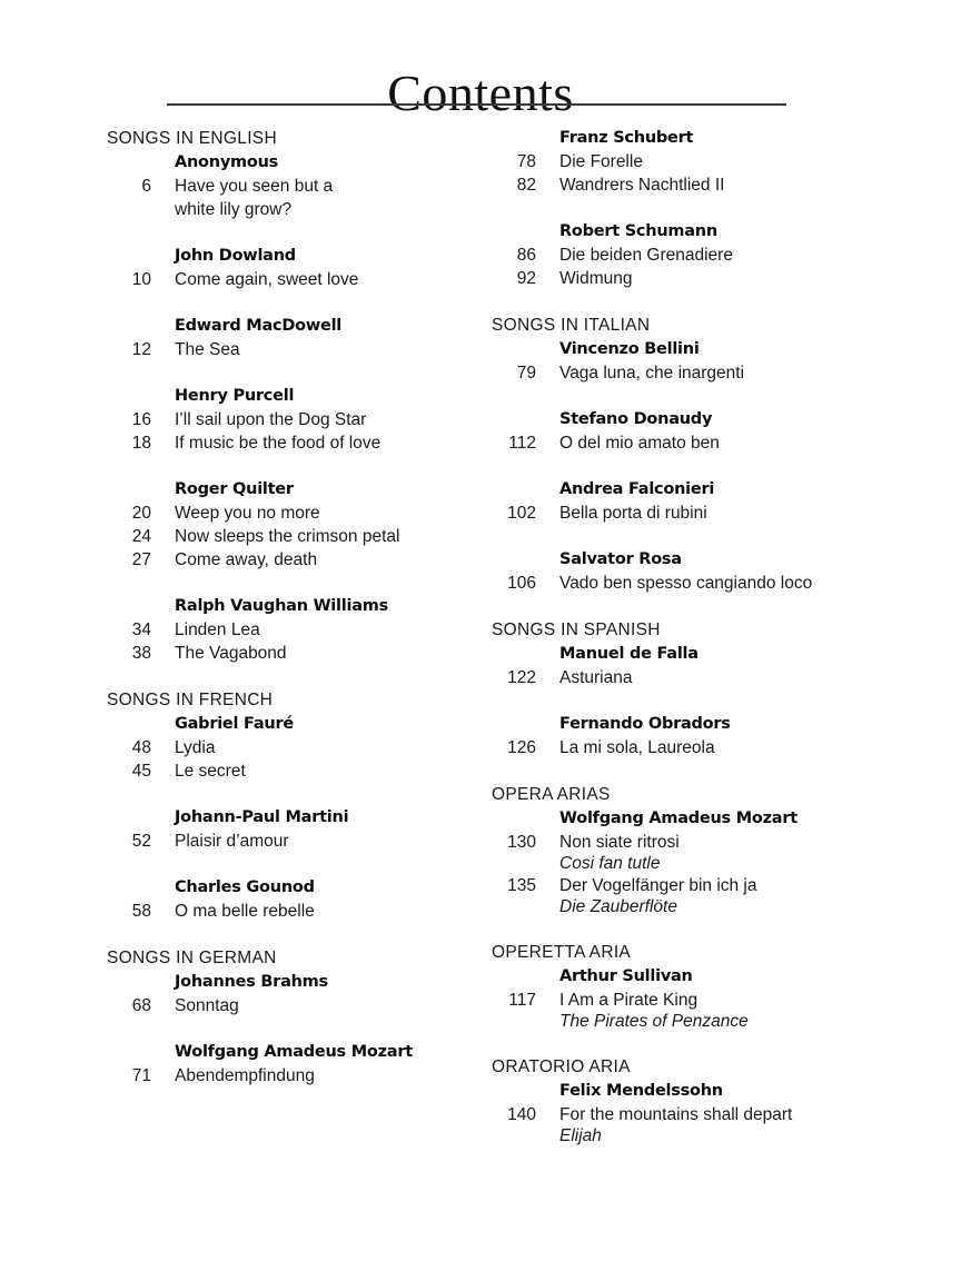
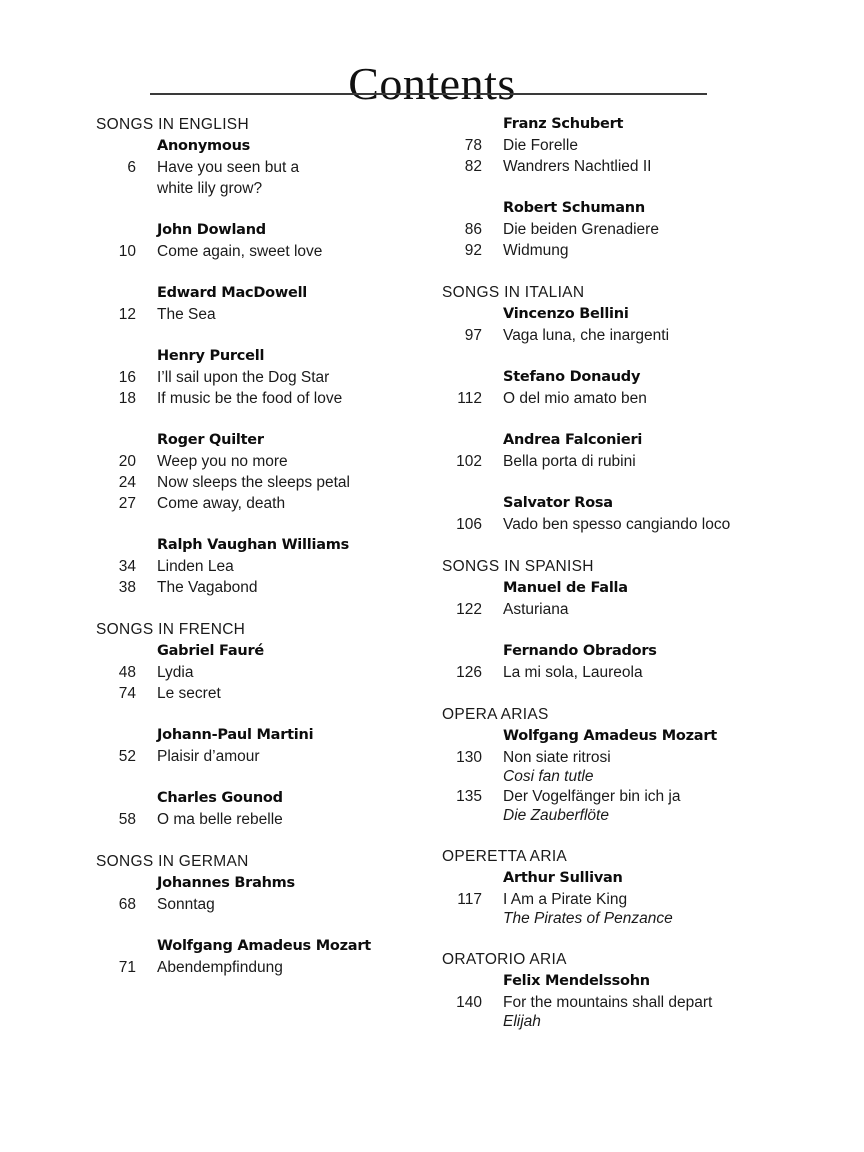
  Contents
  SONGS IN ENGLISH
  Anonymous
  6
  Have you seen but a
  white lily grow?
  John Dowland
  10
  Come again, sweet love
  Edward MacDowell
  12
  The Sea
  Henry Purcell
  16
  I’ll sail upon the Dog Star
  18
  If music be the food of love
  Roger Quilter
  20
  Weep you no more
  24
- Now sleeps the crimson petal
+ Now sleeps the sleeps petal
  27
  Come away, death
  Ralph Vaughan Williams
  34
  Linden Lea
  38
  The Vagabond
  SONGS IN FRENCH
  Gabriel Fauré
  48
  Lydia
- 45
+ 74
  Le secret
  Johann-Paul Martini
  52
  Plaisir d’amour
  Charles Gounod
  58
  O ma belle rebelle
  SONGS IN GERMAN
  Johannes Brahms
  68
  Sonntag
  Wolfgang Amadeus Mozart
  71
  Abendempfindung
  Franz Schubert
  78
  Die Forelle
  82
  Wandrers Nachtlied II
  Robert Schumann
  86
  Die beiden Grenadiere
  92
  Widmung
  SONGS IN ITALIAN
  Vincenzo Bellini
- 79
+ 97
  Vaga luna, che inargenti
  Stefano Donaudy
  112
  O del mio amato ben
  Andrea Falconieri
  102
  Bella porta di rubini
  Salvator Rosa
  106
  Vado ben spesso cangiando loco
  SONGS IN SPANISH
  Manuel de Falla
  122
  Asturiana
  Fernando Obradors
  126
  La mi sola, Laureola
  OPERA ARIAS
  Wolfgang Amadeus Mozart
  130
  Non siate ritrosi
  Cosi fan tutle
  135
  Der Vogelfänger bin ich ja
  Die Zauberflöte
  OPERETTA ARIA
  Arthur Sullivan
  117
  I Am a Pirate King
  The Pirates of Penzance
  ORATORIO ARIA
  Felix Mendelssohn
  140
  For the mountains shall depart
  Elijah
